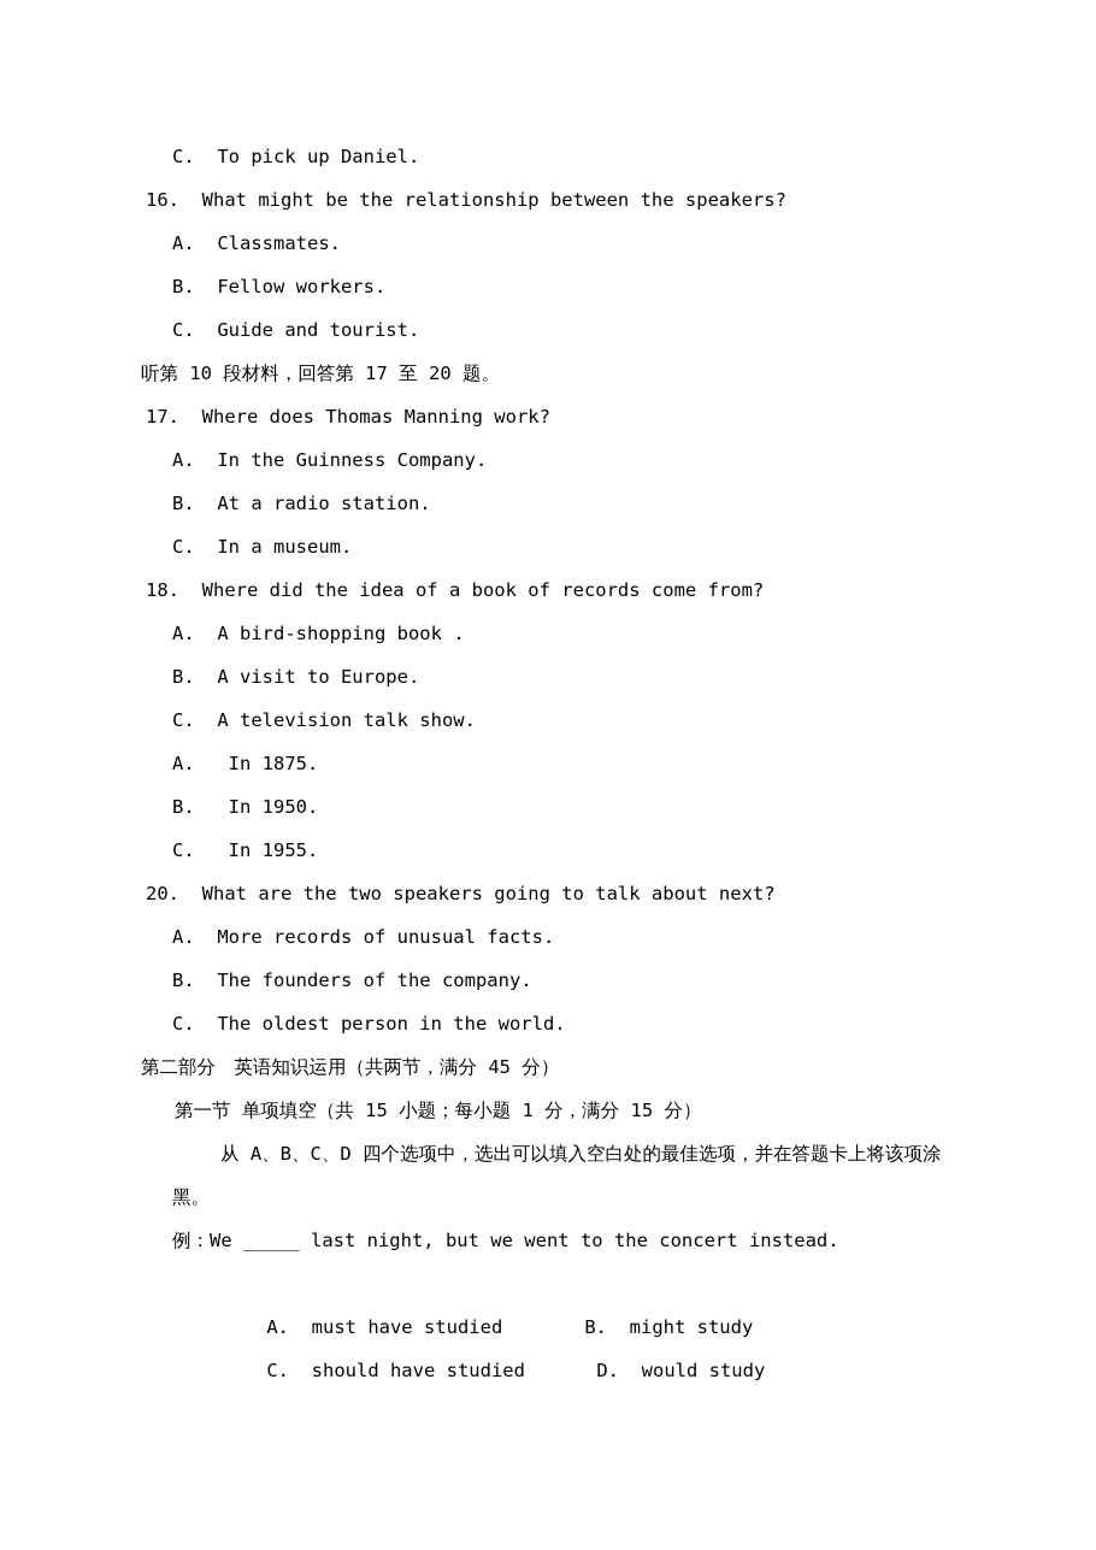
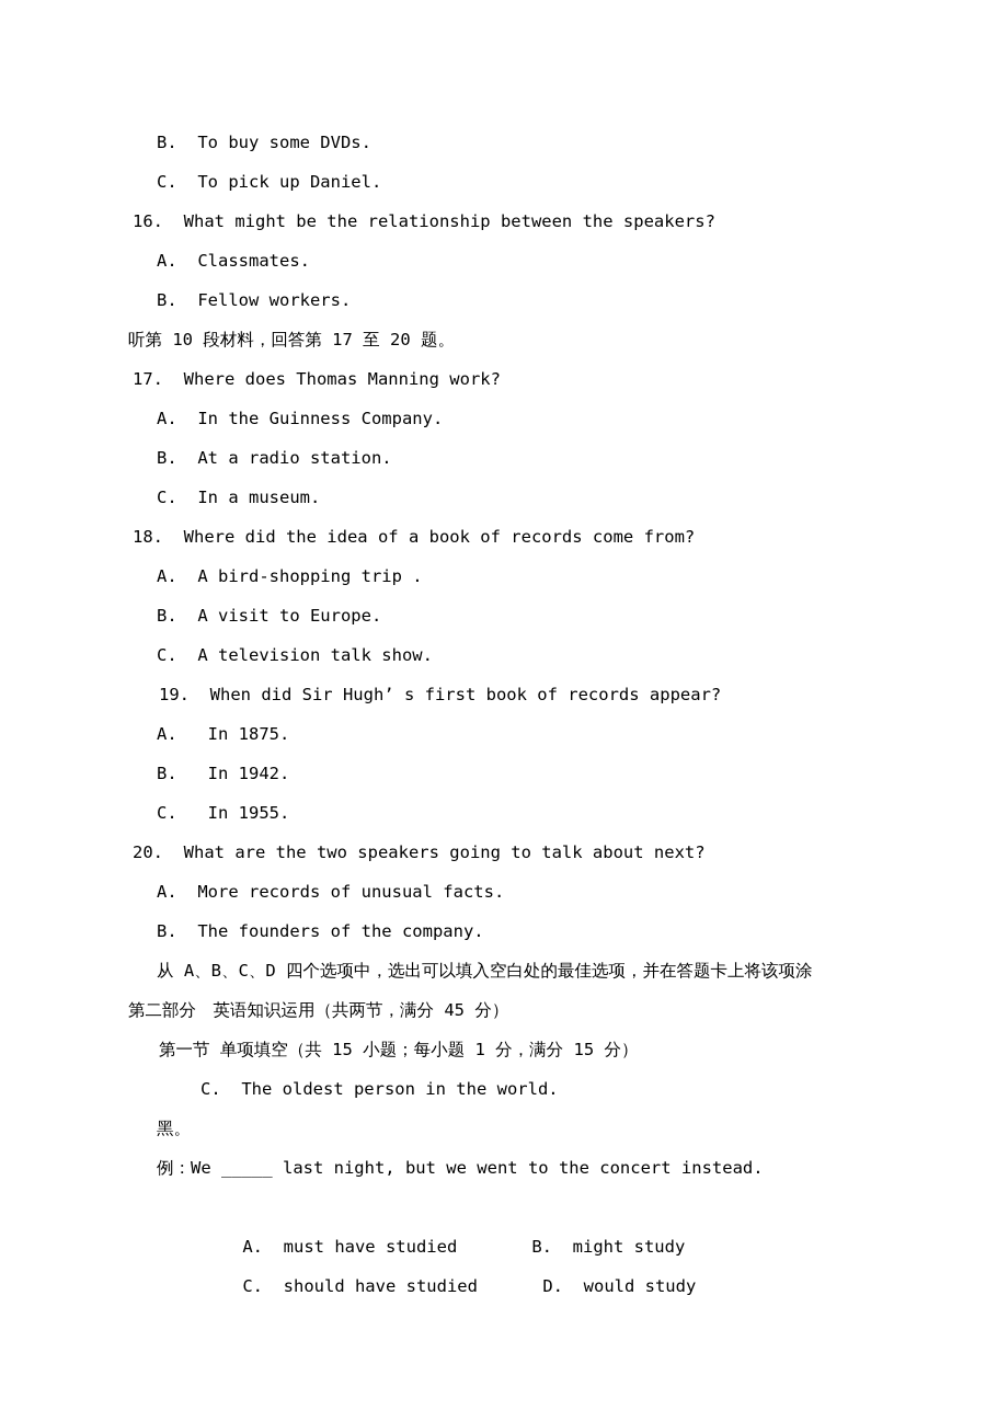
+ B. To buy some DVDs.
  C. To pick up Daniel.
  16. What might be the relationship between the speakers?
  A. Classmates.
  B. Fellow workers.
- C. Guide and tourist.
  听第 10 段材料，回答第 17 至 20 题。
  17. Where does Thomas Manning work?
  A. In the Guinness Company.
  B. At a radio station.
  C. In a museum.
  18. Where did the idea of a book of records come from?
- A. A bird-shopping book .
+ A. A bird-shopping trip .
  B. A visit to Europe.
  C. A television talk show.
+ 19. When did Sir Hugh’ s first book of records appear?
  A. In 1875.
- B. In 1950.
+ B. In 1942.
  C. In 1955.
  20. What are the two speakers going to talk about next?
  A. More records of unusual facts.
  B. The founders of the company.
- C. The oldest person in the world.
+ 从 A、B、C、D 四个选项中，选出可以填入空白处的最佳选项，并在答题卡上将该项涂
  第二部分 英语知识运用（共两节，满分 45 分）
  第一节 单项填空（共 15 小题；每小题 1 分，满分 15 分）
- 从 A、B、C、D 四个选项中，选出可以填入空白处的最佳选项，并在答题卡上将该项涂
+ C. The oldest person in the world.
  黑。
  例：We _____ last night, but we went to the concert instead.
  A. must have studied B. might study
  C. should have studied D. would study
